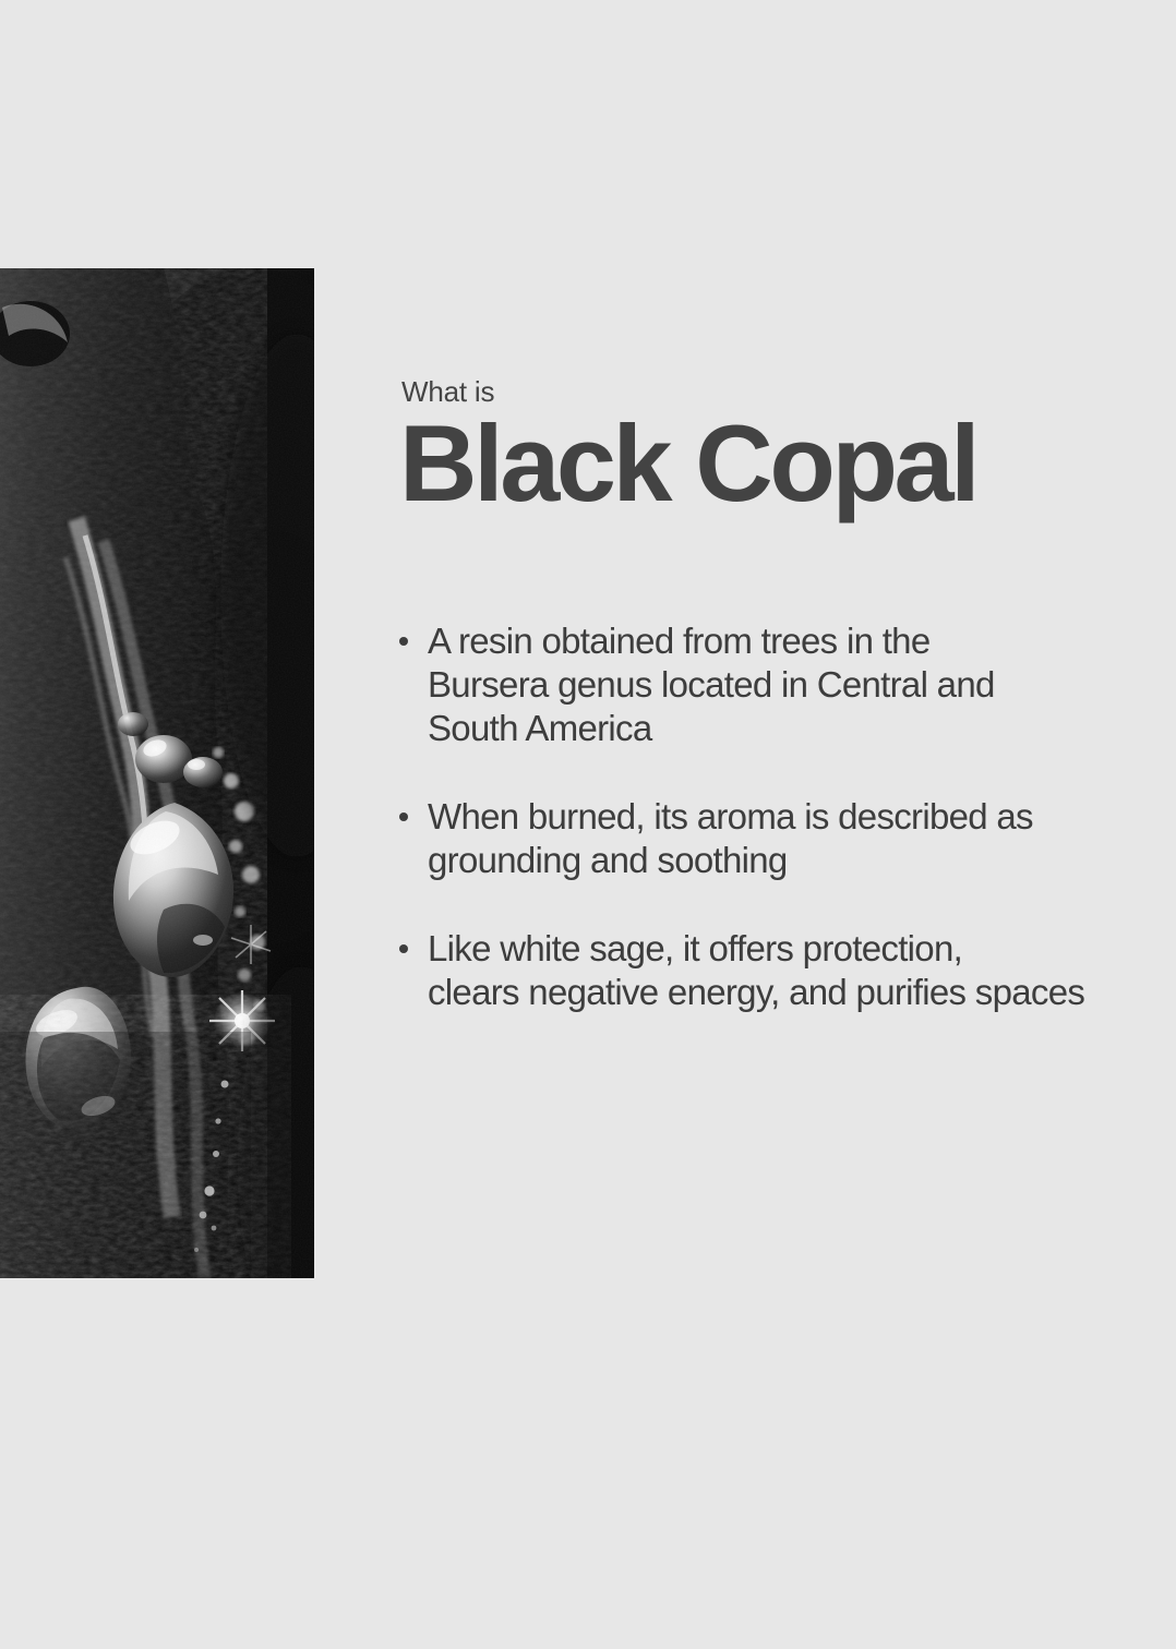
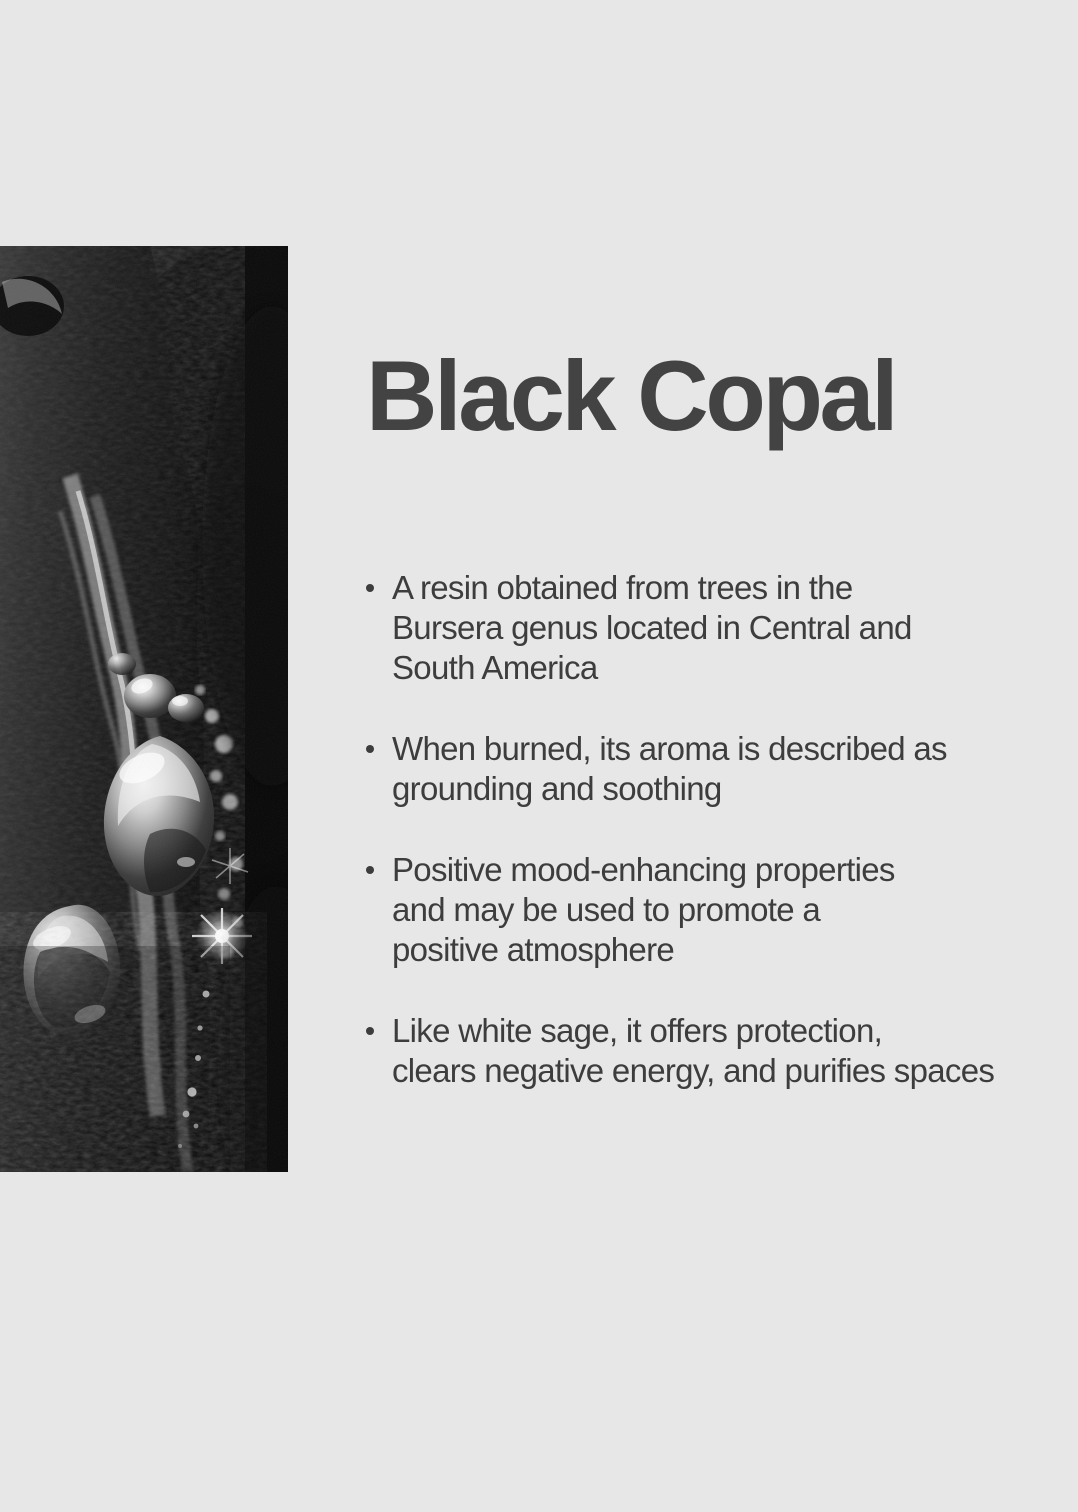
- What is
  Black Copal
  A resin obtained from trees in the
  Bursera genus located in Central and
  South America
  When burned, its aroma is described as
  grounding and soothing
+ Positive mood-enhancing properties
+ and may be used to promote a
+ positive atmosphere
  Like white sage, it offers protection,
  clears negative energy, and purifies spaces
